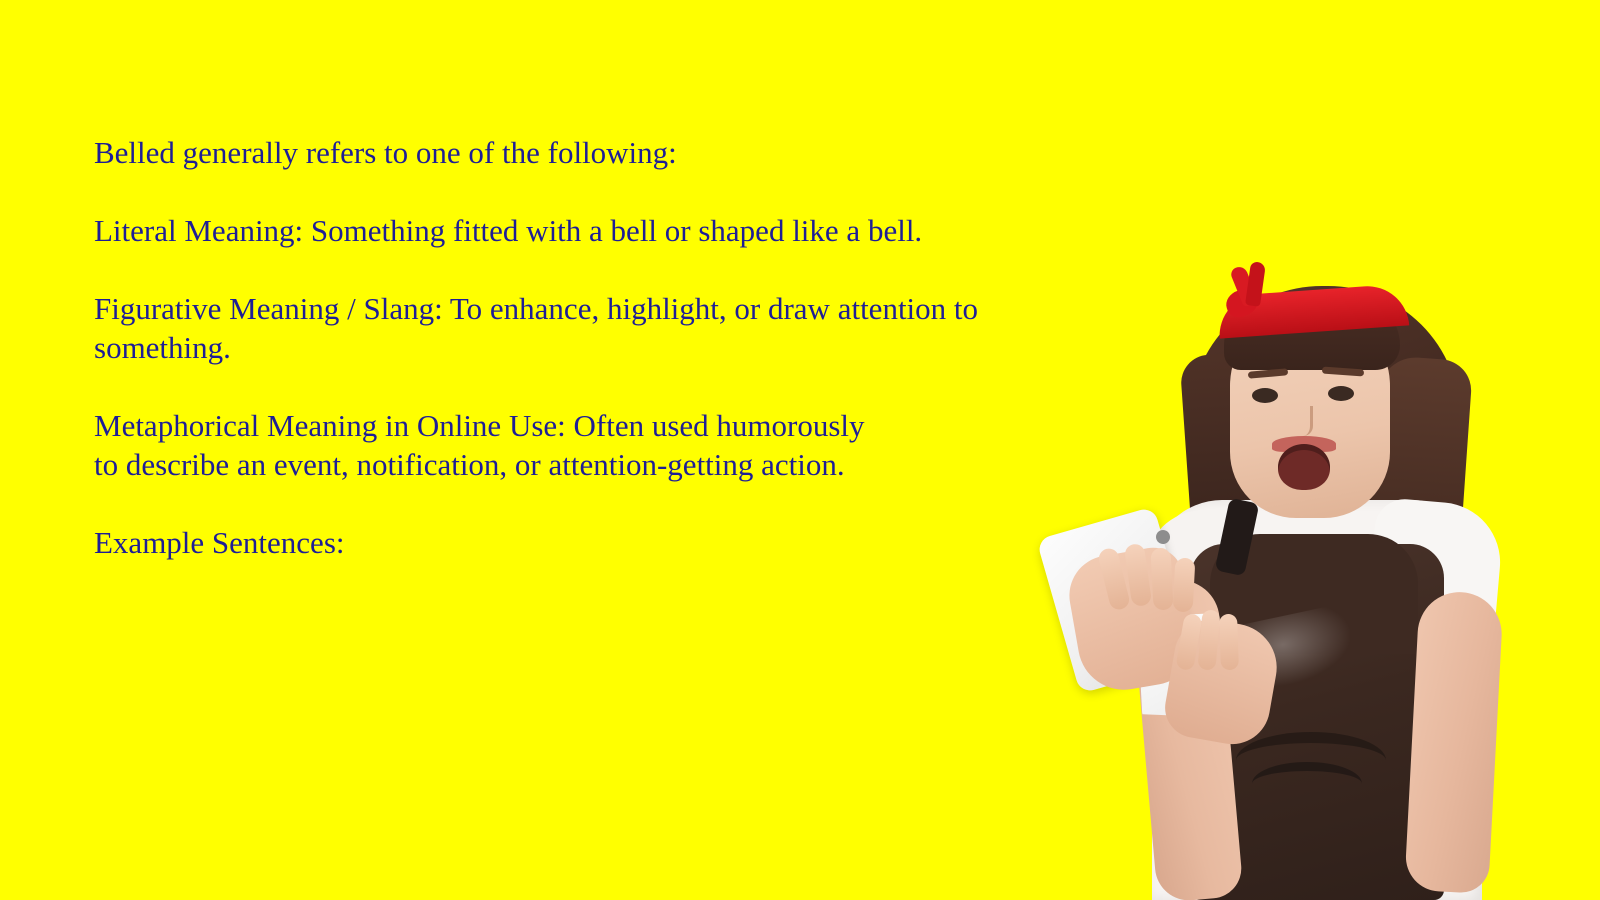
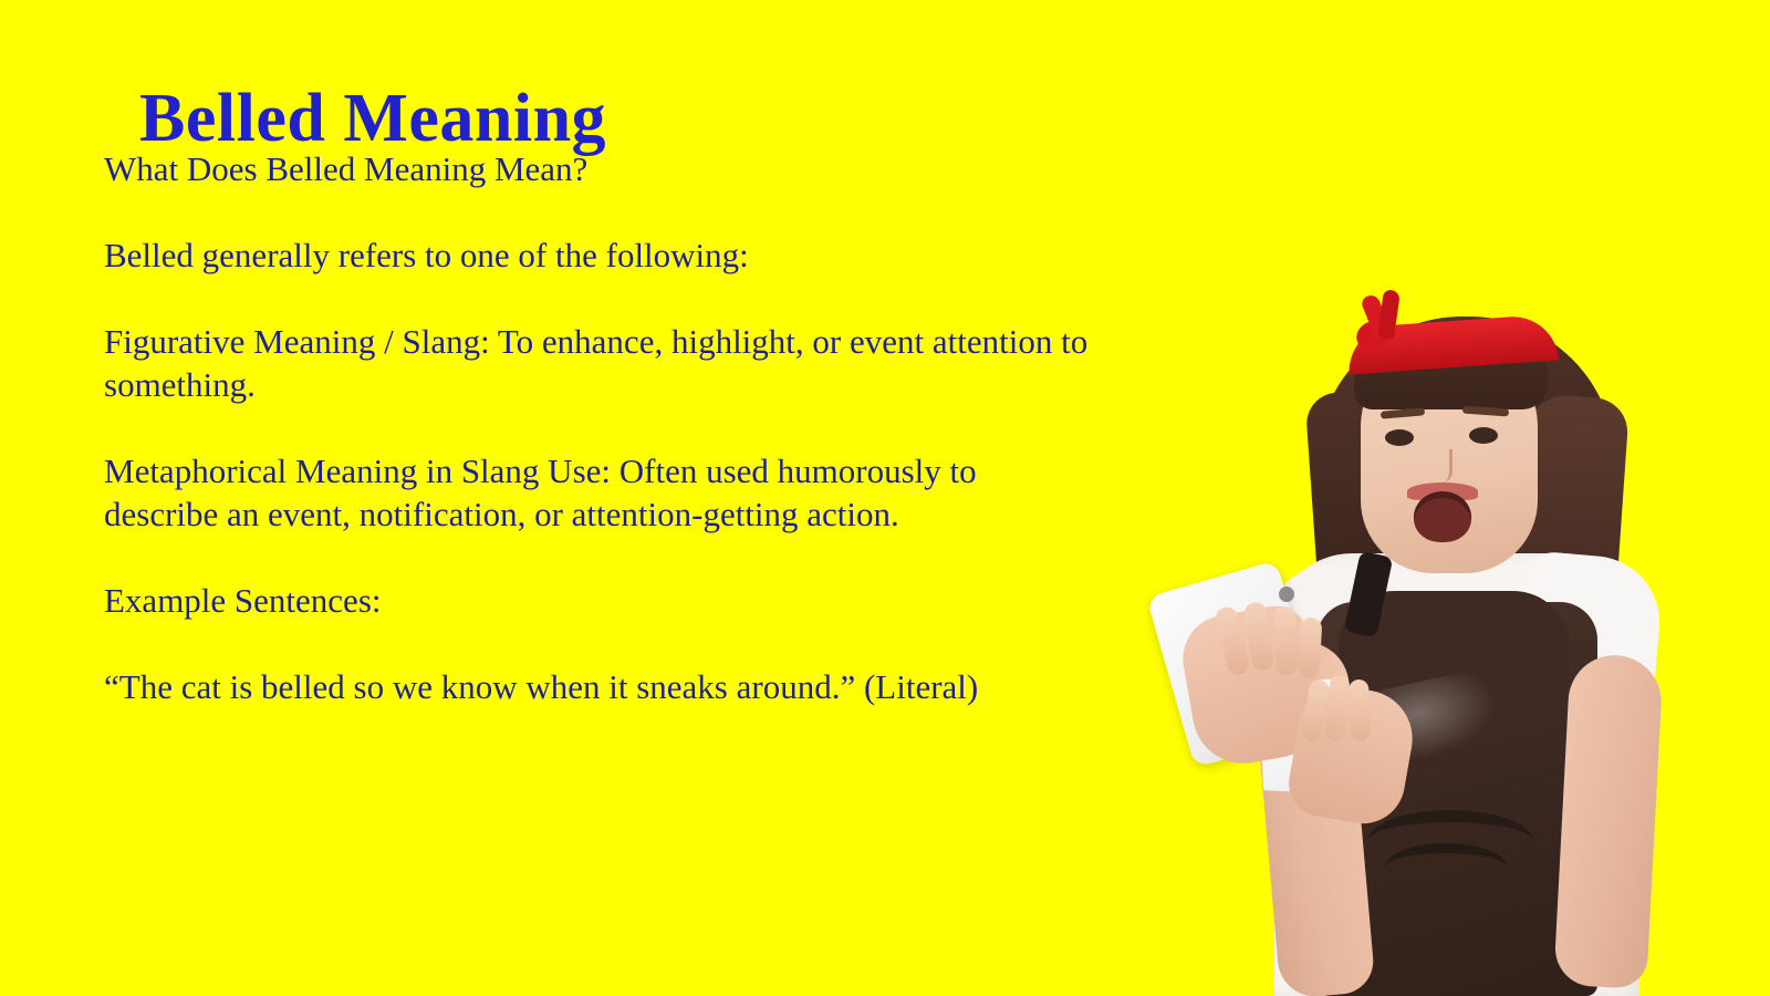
+ Belled Meaning
+ What Does Belled Meaning Mean?
  Belled generally refers to one of the following:
- Literal Meaning: Something fitted with a bell or shaped like a bell.
- Figurative Meaning / Slang: To enhance, highlight, or draw attention to something.
+ Figurative Meaning / Slang: To enhance, highlight, or event attention to something.
- Metaphorical Meaning in Online Use: Often used humorously to describe an event, notification, or attention-getting action.
+ Metaphorical Meaning in Slang Use: Often used humorously to describe an event, notification, or attention-getting action.
  Example Sentences:
+ “The cat is belled so we know when it sneaks around.” (Literal)
